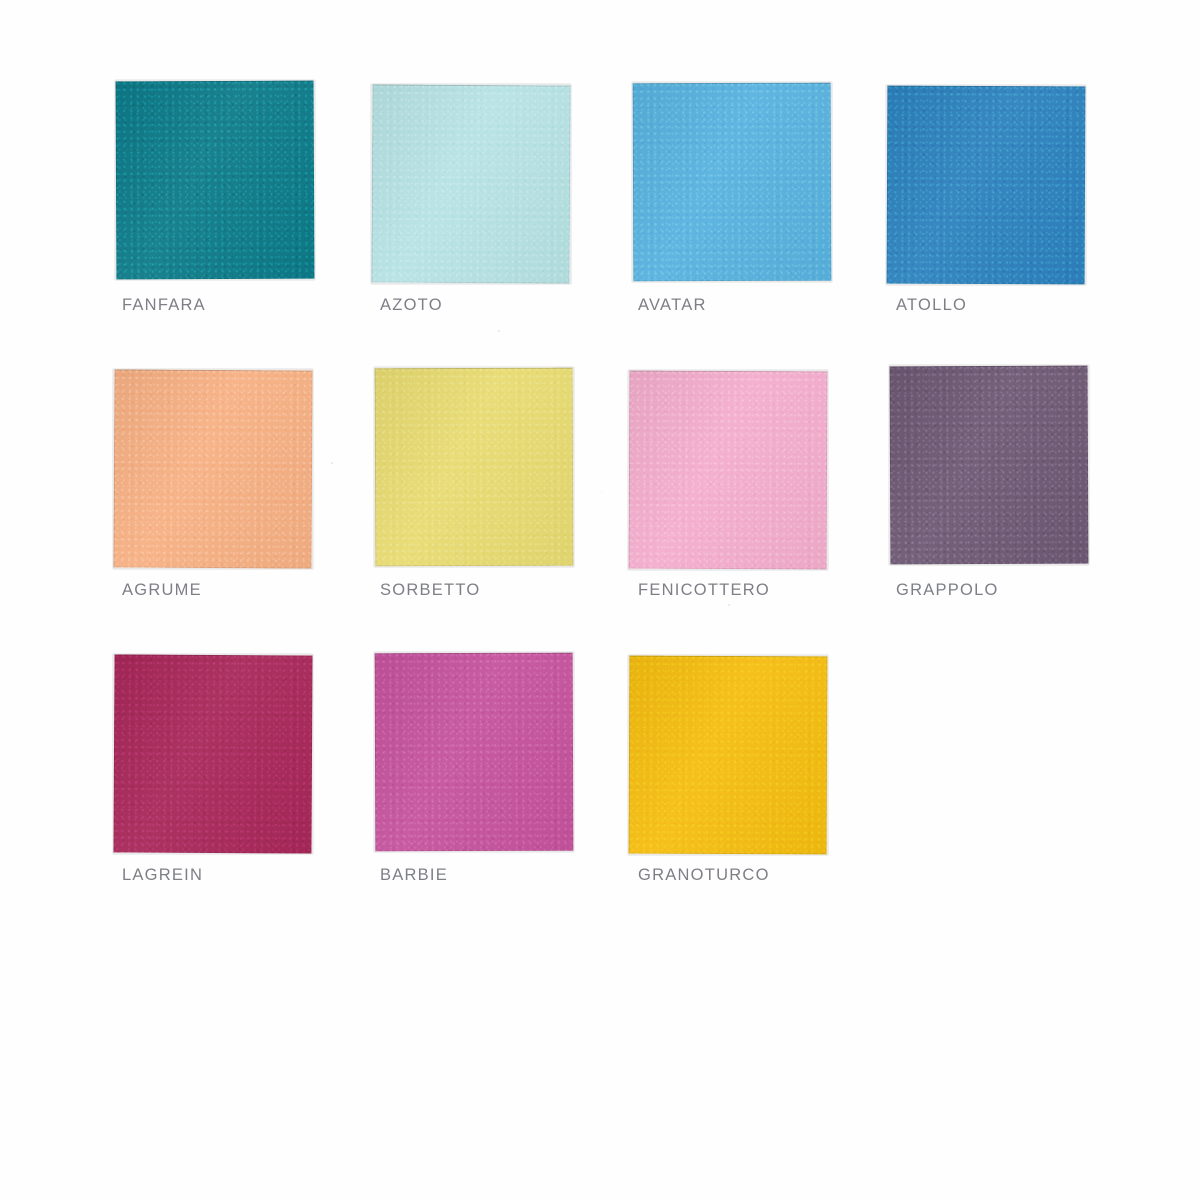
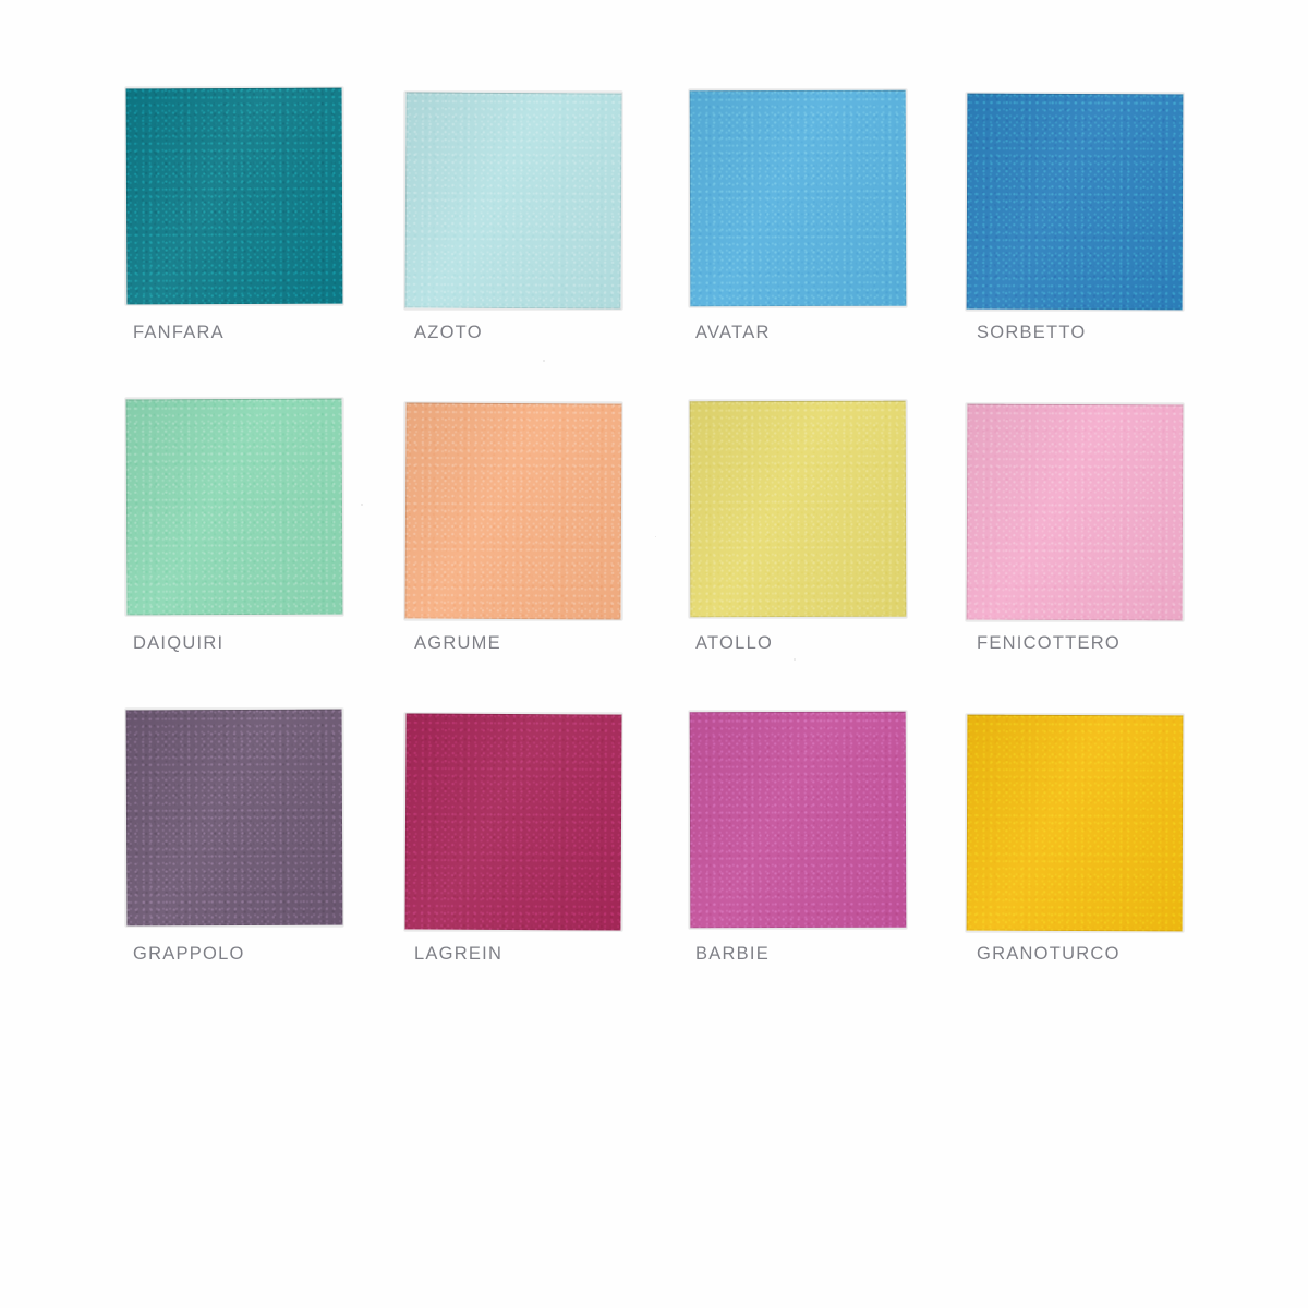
  FANFARA
  AZOTO
  AVATAR
- ATOLLO
+ SORBETTO
+ DAIQUIRI
  AGRUME
- SORBETTO
+ ATOLLO
  FENICOTTERO
  GRAPPOLO
  LAGREIN
  BARBIE
  GRANOTURCO
